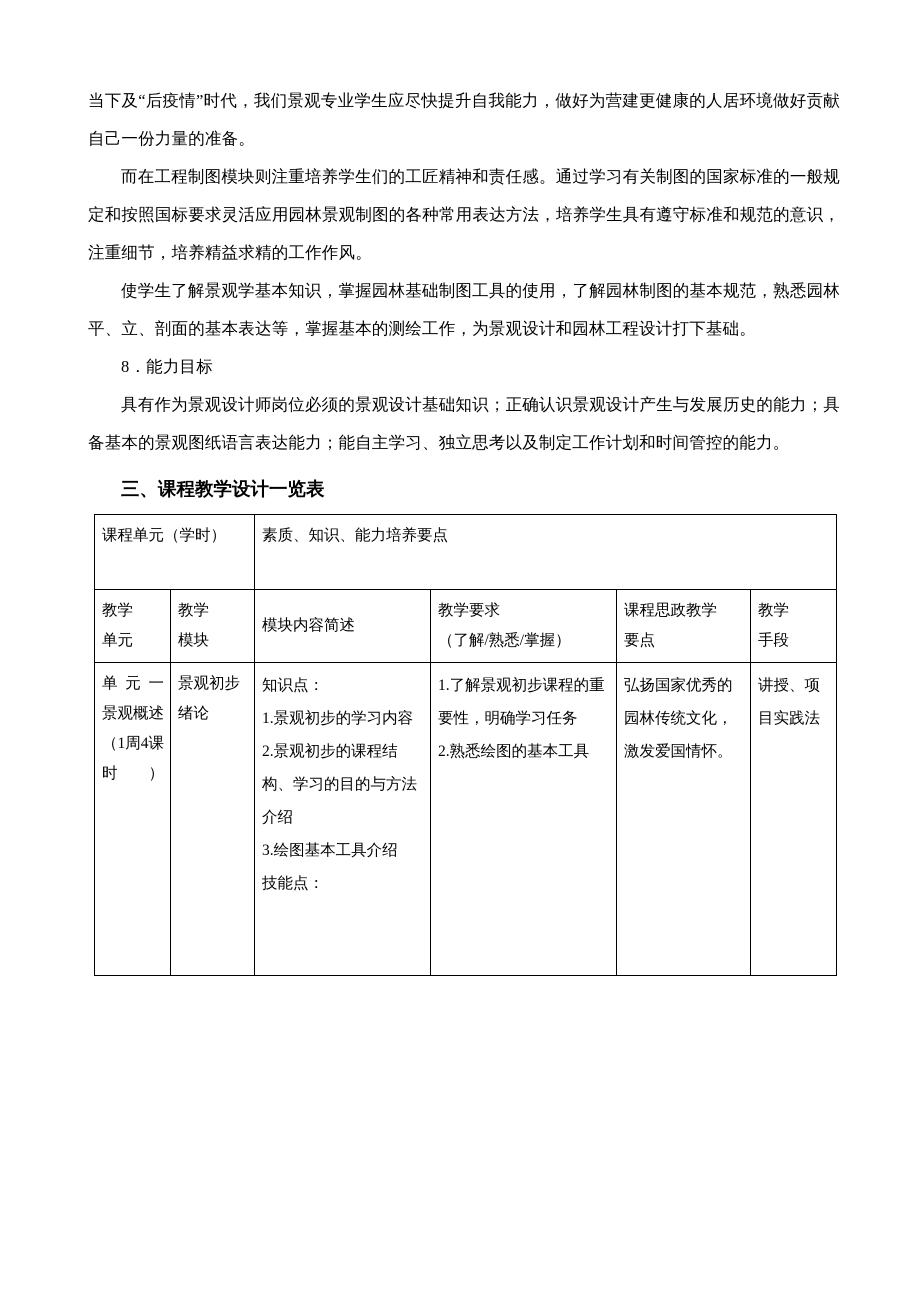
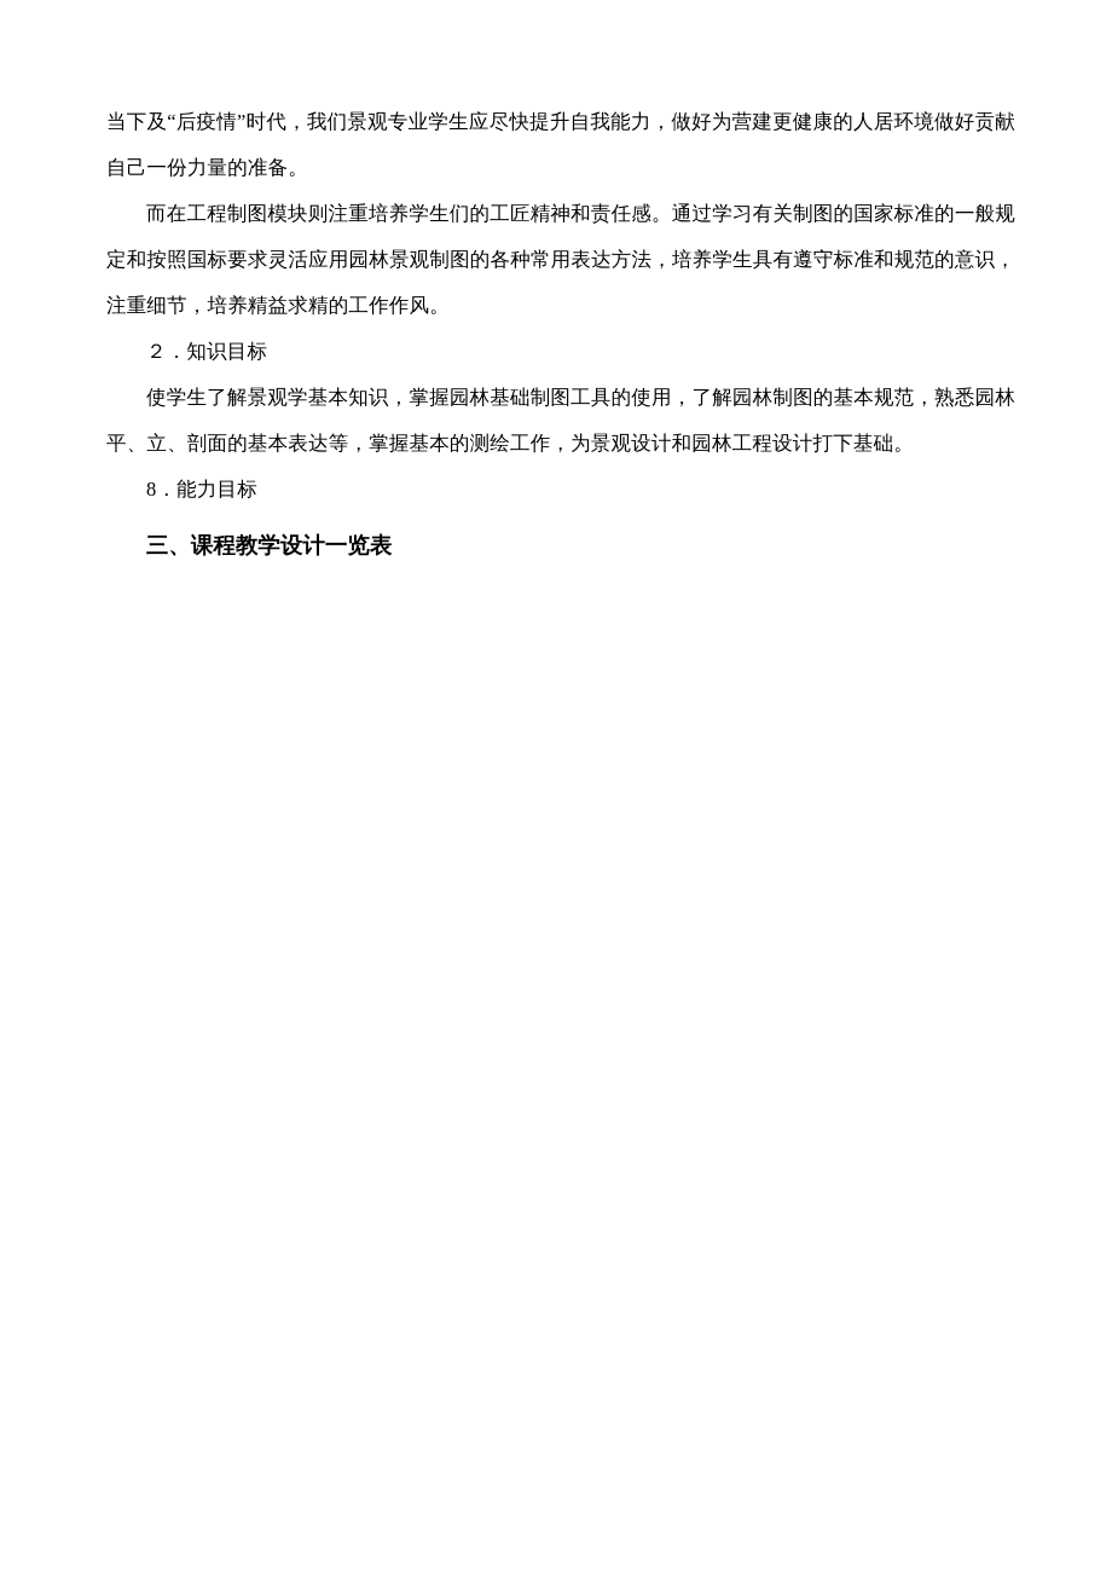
  当下及“后疫情”时代，我们景观专业学生应尽快提升自我能力，做好为营建更健康的人居环境做好贡献自己一份力量的准备。
  而在工程制图模块则注重培养学生们的工匠精神和责任感。通过学习有关制图的国家标准的一般规定和按照国标要求灵活应用园林景观制图的各种常用表达方法，培养学生具有遵守标准和规范的意识，注重细节，培养精益求精的工作作风。
+ ２．知识目标
  使学生了解景观学基本知识，掌握园林基础制图工具的使用，了解园林制图的基本规范，熟悉园林平、立、剖面的基本表达等，掌握基本的测绘工作，为景观设计和园林工程设计打下基础。
  8．能力目标
- 具有作为景观设计师岗位必须的景观设计基础知识；正确认识景观设计产生与发展历史的能力；具备基本的景观图纸语言表达能力；能自主学习、独立思考以及制定工作计划和时间管控的能力。
  三、课程教学设计一览表
- 课程单元（学时）	素质、知识、能力培养要点
- 教学 单元	教学 模块	模块内容简述	教学要求 （了解/熟悉/掌握）	课程思政教学 要点	教学 手段
- 单元一 景观概述（1周4课时）	景观初步绪论	知识点： 1.景观初步的学习内容 2.景观初步的课程结构、学习的目的与方法介绍 3.绘图基本工具介绍 技能点：	1.了解景观初步课程的重要性，明确学习任务 2.熟悉绘图的基本工具	弘扬国家优秀的园林传统文化，激发爱国情怀。	讲授、项目实践法
